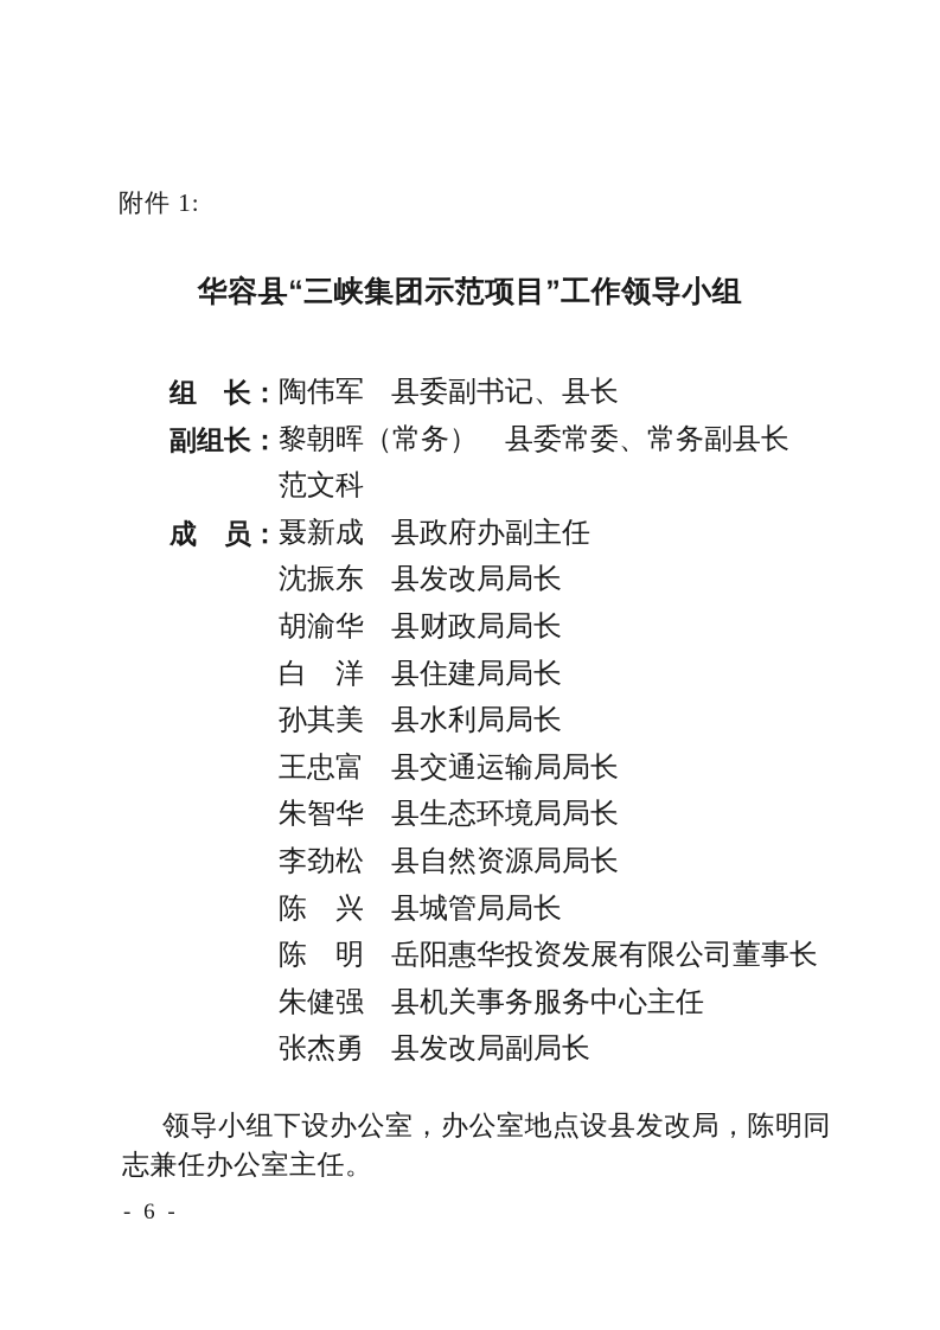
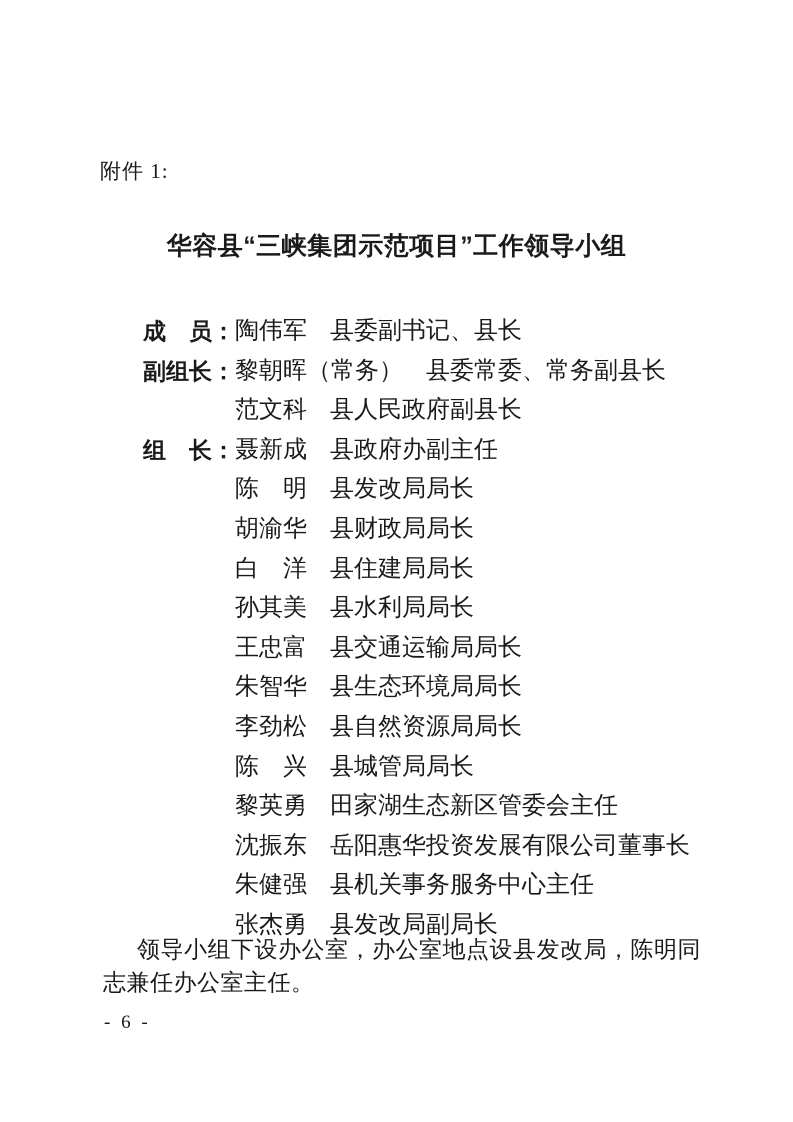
  附件 1:
  华容县“三峡集团示范项目”工作领导小组
- 组 长：
+ 成 员：
  陶伟军
  县委副书记、县长
  副组长：
  黎朝晖（常务）
  县委常委、常务副县长
  范文科
+ 县人民政府副县长
- 成 员：
+ 组 长：
  聂新成
  县政府办副主任
- 沈振东
+ 陈 明
  县发改局局长
  胡渝华
  县财政局局长
  白 洋
  县住建局局长
  孙其美
  县水利局局长
  王忠富
  县交通运输局局长
  朱智华
  县生态环境局局长
  李劲松
  县自然资源局局长
  陈 兴
  县城管局局长
+ 黎英勇
+ 田家湖生态新区管委会主任
- 陈 明
+ 沈振东
  岳阳惠华投资发展有限公司董事长
  朱健强
  县机关事务服务中心主任
  张杰勇
  县发改局副局长
  领导小组下设办公室，办公室地点设县发改局，陈明同志兼任办公室主任。
  - 6 -
